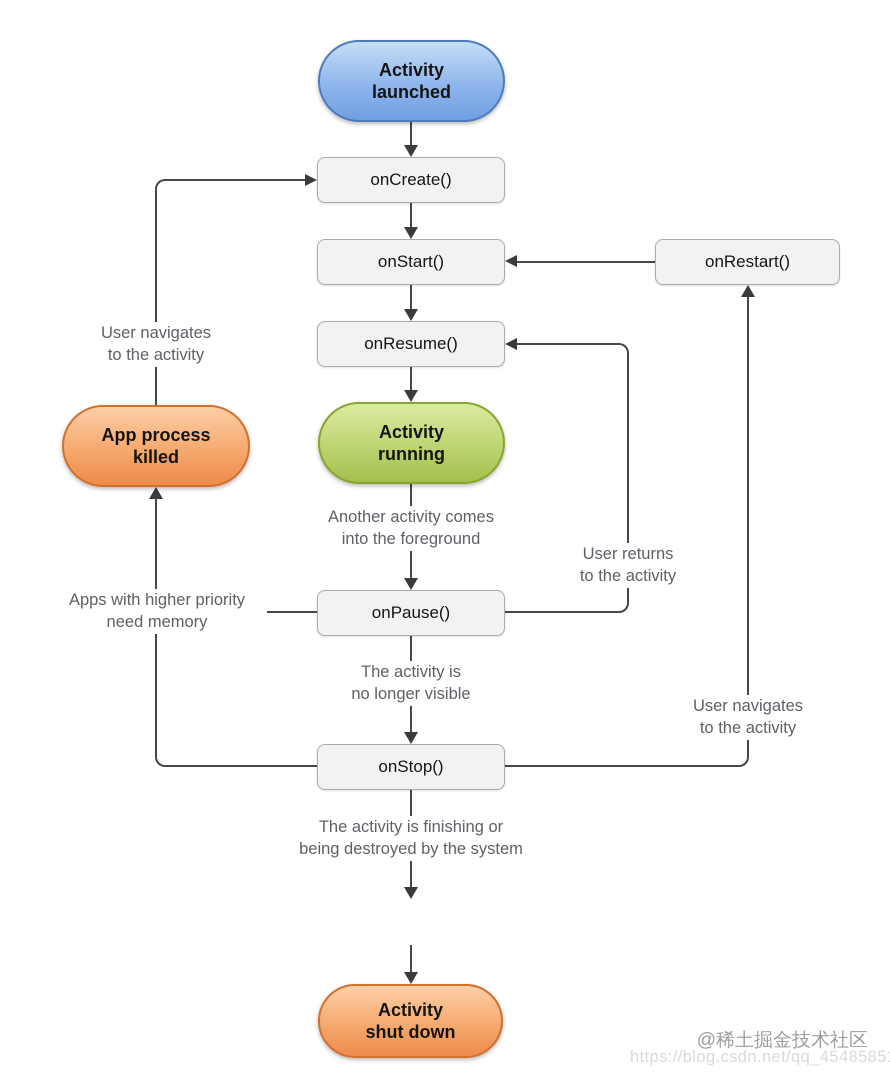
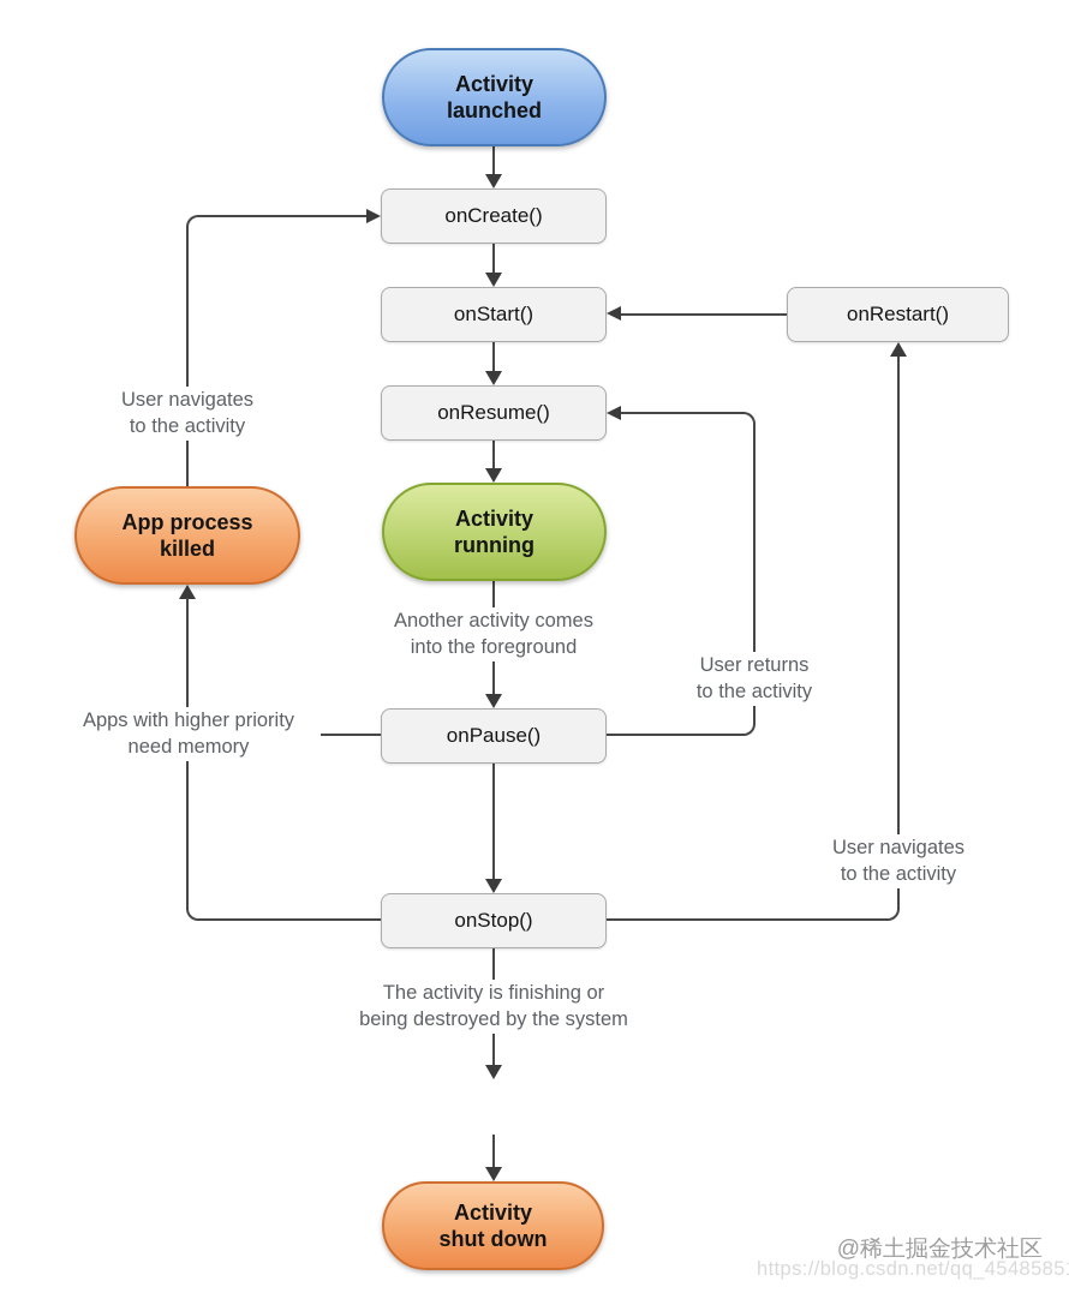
  User navigates
  to the activity
  Another activity comes
  into the foreground
  User returns
  to the activity
  Apps with higher priority
  need memory
- The activity is
- no longer visible
  User navigates
  to the activity
  The activity is finishing or
  being destroyed by the system
  Activity
  launched
  Activity
  running
  App process
  killed
  Activity
  shut down
  onCreate()
  onStart()
  onRestart()
  onResume()
  onPause()
  onStop()
  @稀土掘金技术社区
  https://blog.csdn.net/qq_4548585
